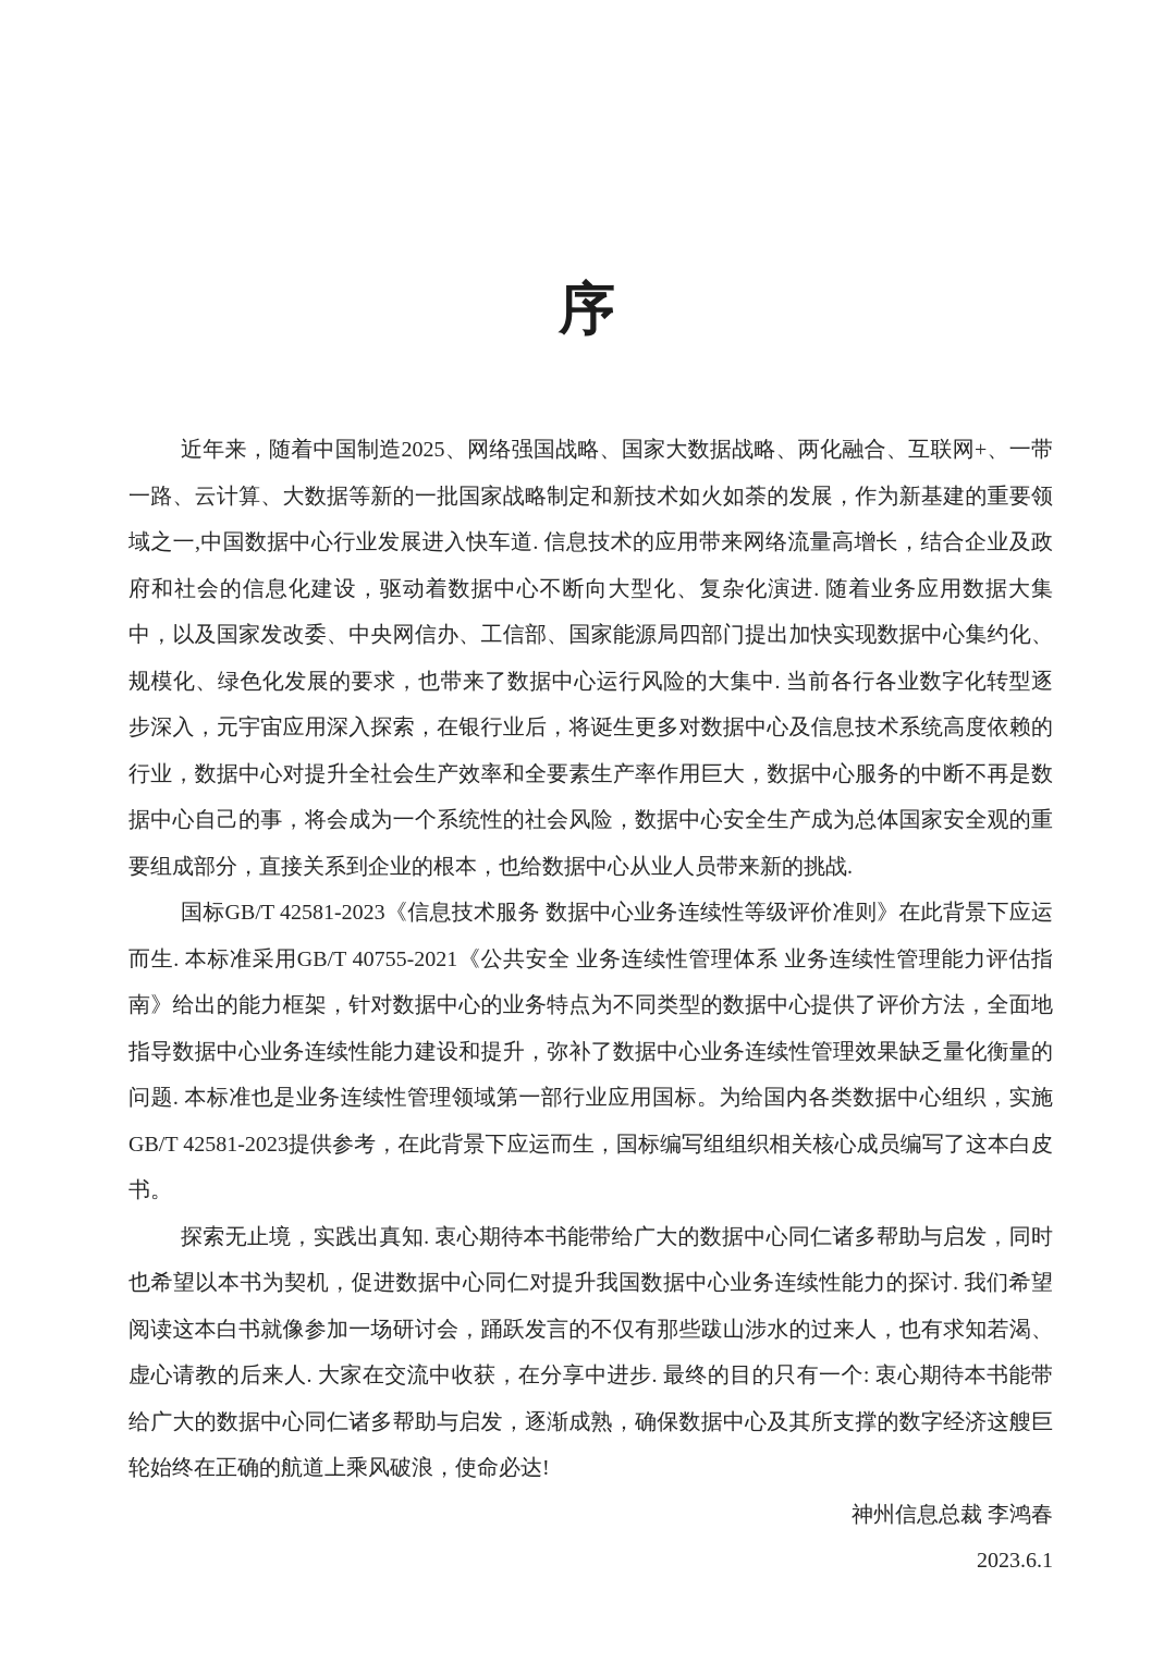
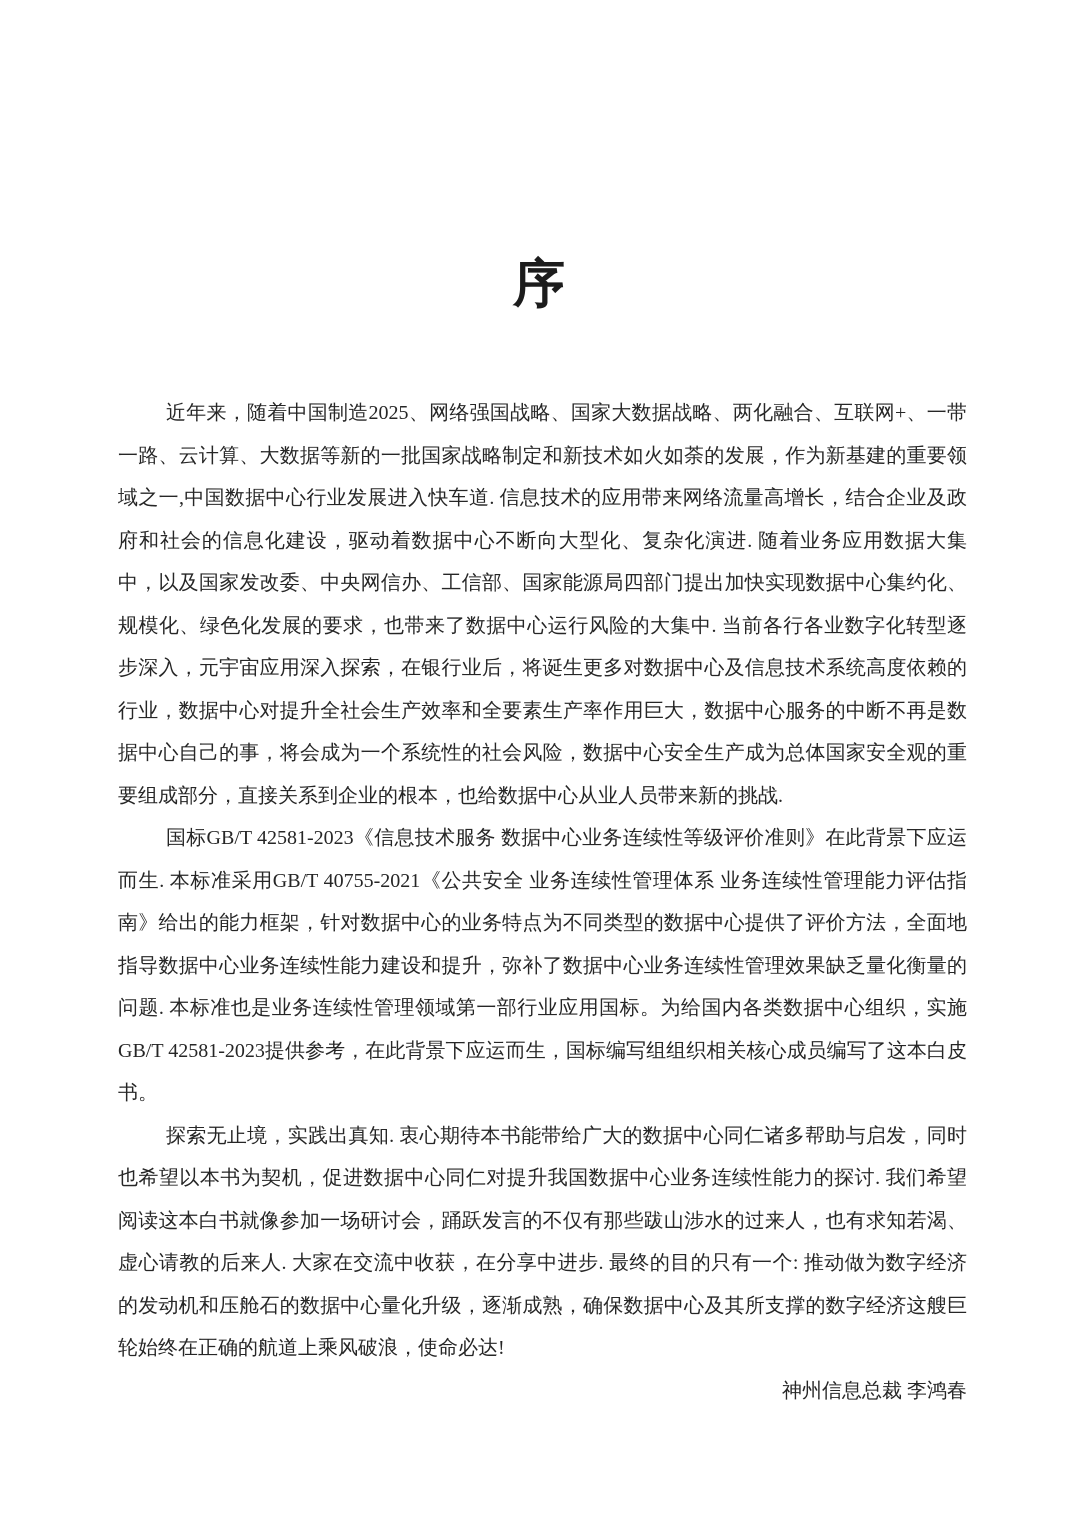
  序
  近年来，随着中国制造2025、网络强国战略、国家大数据战略、两化融合、互联网+、一带一路、云计算、大数据等新的一批国家战略制定和新技术如火如荼的发展，作为新基建的重要领域之一,中国数据中心行业发展进入快车道. 信息技术的应用带来网络流量高增长，结合企业及政府和社会的信息化建设，驱动着数据中心不断向大型化、复杂化演进. 随着业务应用数据大集中，以及国家发改委、中央网信办、工信部、国家能源局四部门提出加快实现数据中心集约化、规模化、绿色化发展的要求，也带来了数据中心运行风险的大集中. 当前各行各业数字化转型逐步深入，元宇宙应用深入探索，在银行业后，将诞生更多对数据中心及信息技术系统高度依赖的行业，数据中心对提升全社会生产效率和全要素生产率作用巨大，数据中心服务的中断不再是数据中心自己的事，将会成为一个系统性的社会风险，数据中心安全生产成为总体国家安全观的重要组成部分，直接关系到企业的根本，也给数据中心从业人员带来新的挑战.
  国标GB/T 42581-2023《信息技术服务 数据中心业务连续性等级评价准则》在此背景下应运而生. 本标准采用GB/T 40755-2021《公共安全 业务连续性管理体系 业务连续性管理能力评估指南》给出的能力框架，针对数据中心的业务特点为不同类型的数据中心提供了评价方法，全面地指导数据中心业务连续性能力建设和提升，弥补了数据中心业务连续性管理效果缺乏量化衡量的问题. 本标准也是业务连续性管理领域第一部行业应用国标。为给国内各类数据中心组织，实施GB/T 42581-2023提供参考，在此背景下应运而生，国标编写组组织相关核心成员编写了这本白皮书。
- 探索无止境，实践出真知. 衷心期待本书能带给广大的数据中心同仁诸多帮助与启发，同时也希望以本书为契机，促进数据中心同仁对提升我国数据中心业务连续性能力的探讨. 我们希望阅读这本白书就像参加一场研讨会，踊跃发言的不仅有那些跋山涉水的过来人，也有求知若渴、虚心请教的后来人. 大家在交流中收获，在分享中进步. 最终的目的只有一个: 衷心期待本书能带给广大的数据中心同仁诸多帮助与启发，逐渐成熟，确保数据中心及其所支撑的数字经济这艘巨轮始终在正确的航道上乘风破浪，使命必达!
+ 探索无止境，实践出真知. 衷心期待本书能带给广大的数据中心同仁诸多帮助与启发，同时也希望以本书为契机，促进数据中心同仁对提升我国数据中心业务连续性能力的探讨. 我们希望阅读这本白书就像参加一场研讨会，踊跃发言的不仅有那些跋山涉水的过来人，也有求知若渴、虚心请教的后来人. 大家在交流中收获，在分享中进步. 最终的目的只有一个: 推动做为数字经济的发动机和压舱石的数据中心量化升级，逐渐成熟，确保数据中心及其所支撑的数字经济这艘巨轮始终在正确的航道上乘风破浪，使命必达!
  神州信息总裁 李鸿春
- 2023.6.1
